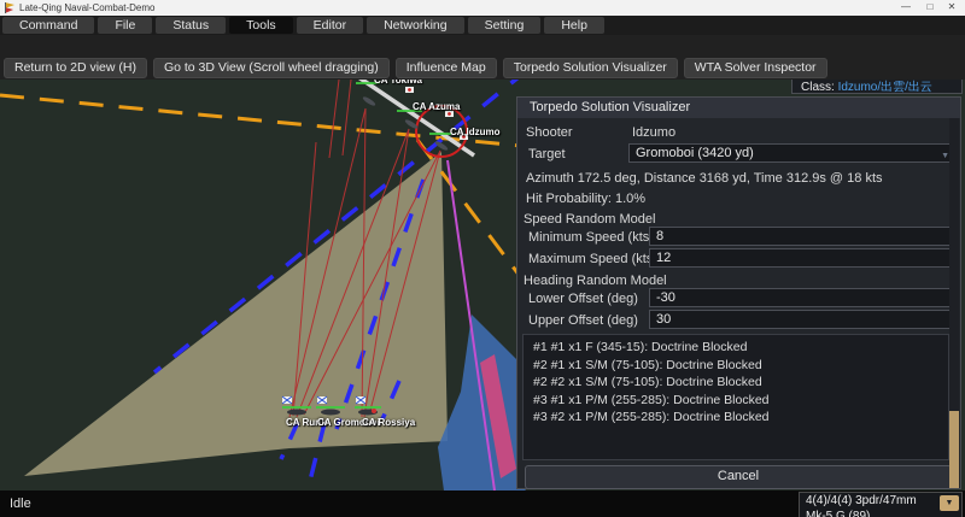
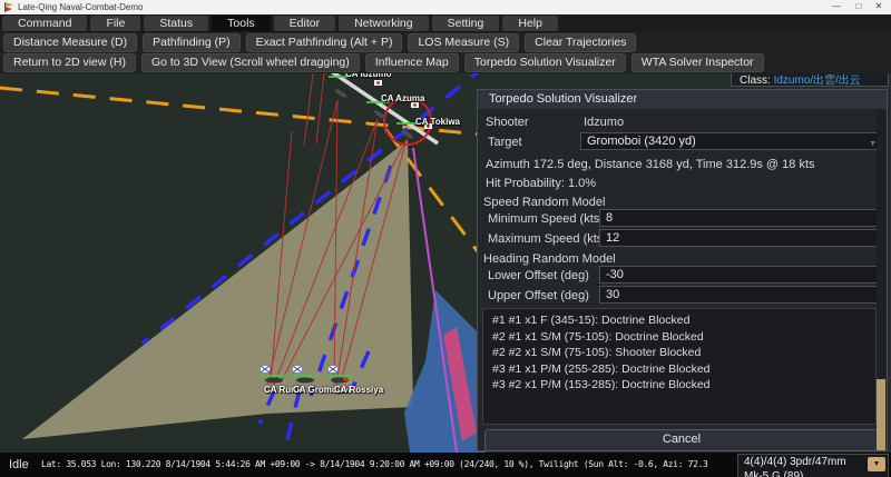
- CA Tokiwa
+ CA Idzumo
  CA Azuma
- CA Idzumo
+ CA Tokiwa
  CA Rurik
  CA Gromoboi
  CA Rossiya
  Late-Qing Naval-Combat-Demo
  —
  □
  ✕
  Command
  File
  Status
  Tools
  Editor
  Networking
  Setting
  Help
+ Distance Measure (D)
+ Pathfinding (P)
+ Exact Pathfinding (Alt + P)
+ LOS Measure (S)
+ Clear Trajectories
  Return to 2D view (H)
  Go to 3D View (Scroll wheel dragging)
  Influence Map
  Torpedo Solution Visualizer
  WTA Solver Inspector
  Class: Idzumo/出雲/出云
  Torpedo Solution Visualizer
  Shooter
  Idzumo
  Target
  Gromoboi (3420 yd)
  Azimuth 172.5 deg, Distance 3168 yd, Time 312.9s @ 18 kts
  Hit Probability: 1.0%
  Speed Random Model
  Minimum Speed (kts
  8
  Maximum Speed (kt
  12
  Heading Random Model
  Lower Offset (deg)
  -30
  Upper Offset (deg)
  30
  #1 #1 x1 F (345-15): Doctrine Blocked
  #2 #1 x1 S/M (75-105): Doctrine Blocked
- #2 #2 x1 S/M (75-105): Doctrine Blocked
+ #2 #2 x1 S/M (75-105): Shooter Blocked
  #3 #1 x1 P/M (255-285): Doctrine Blocked
- #3 #2 x1 P/M (255-285): Doctrine Blocked
+ #3 #2 x1 P/M (153-285): Doctrine Blocked
  Cancel
  Idle
+ Lat: 35.053 Lon: 130.220 8/14/1904 5:44:26 AM +09:00 -> 8/14/1904 9:20:00 AM +09:00 (24/240, 10 %), Twilight (Sun Alt: -0.6, Azi: 72.3
  4(4)/4(4) 3pdr/47mm
